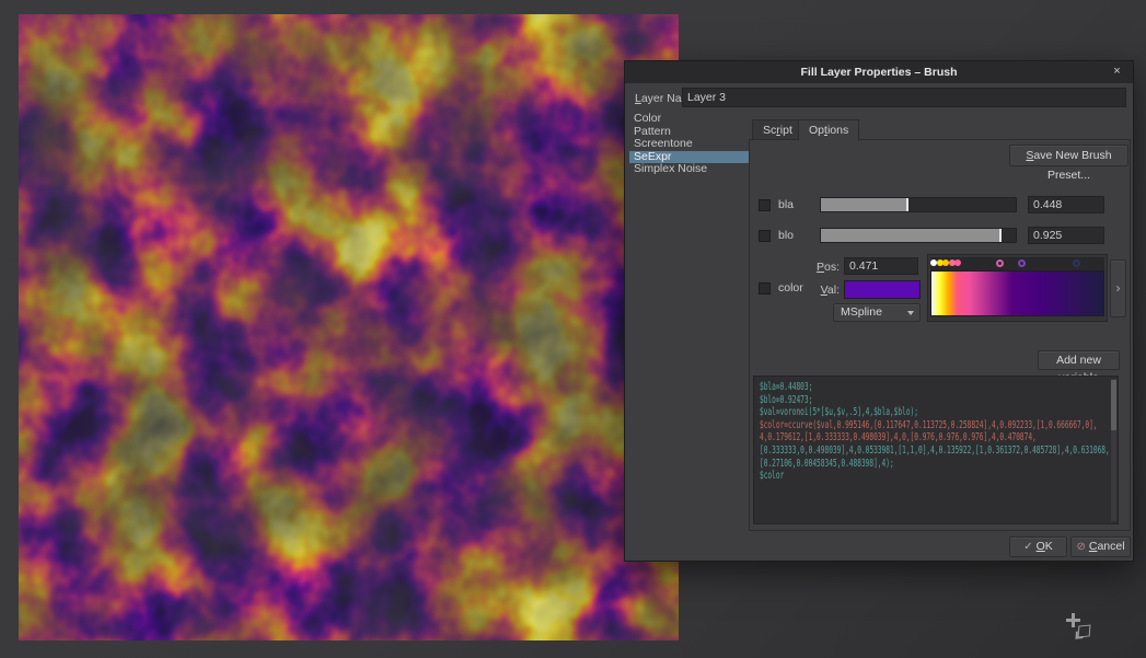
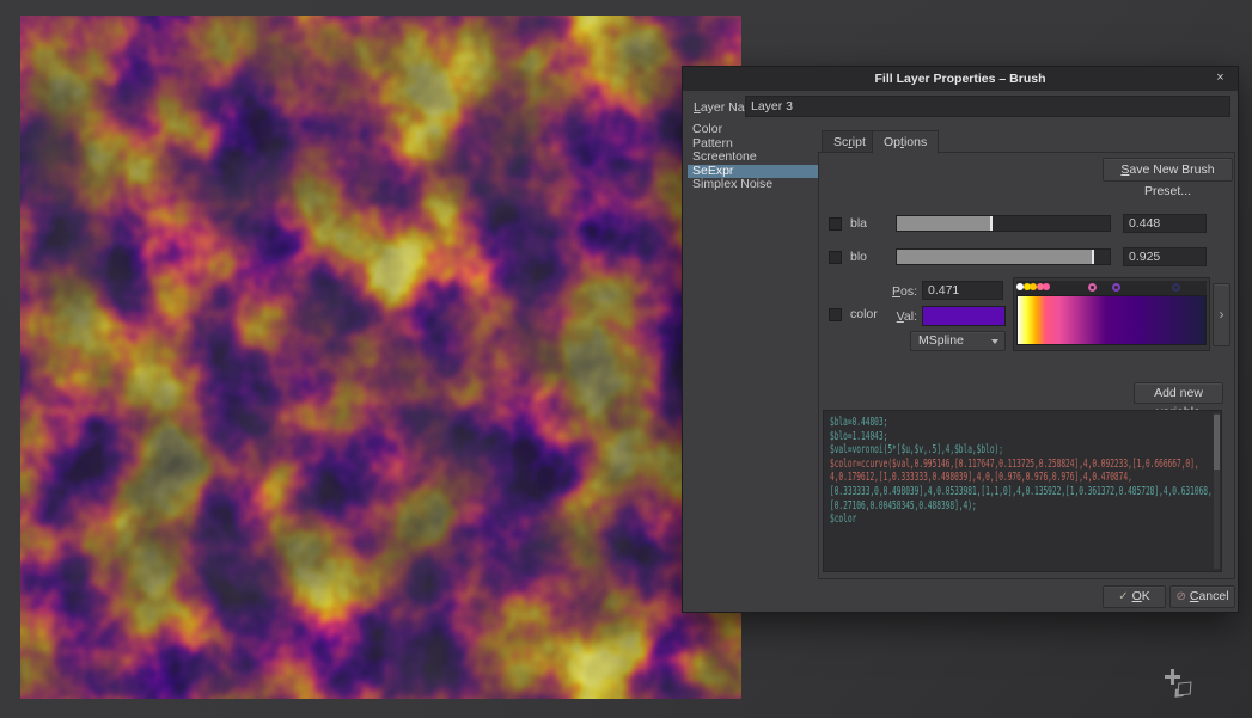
  Fill Layer Properties – Brush
  ×
  Layer Na
  Layer 3
  Color
  Pattern
  Screentone
  SeExpr
  Simplex Noise
  Script
  Options
  Save New Brush Preset...
  bla
  0.448
  blo
  0.925
  color
  Pos:
  0.471
  Val:
  MSpline
  ›
  $bla=0.44803;
- $blo=0.92473;
+ $blo=1.14043;
  $val=voronoi(5*[$u,$v,.5],4,$bla,$blo);
  $color=ccurve($val,0.995146,[0.117647,0.113725,0.258824],4,0.092233,[1,0.666667,0],
  4,0.179612,[1,0.333333,0.498039],4,0,[0.976,0.976,0.976],4,0.470874,
  [0.333333,0,0.498039],4,0.0533981,[1,1,0],4,0.135922,[1,0.361372,0.485728],4,0.631068,
  [0.27106,0.00458345,0.488398],4);
  $color
  ✓ OK
  ⊘ Cancel
